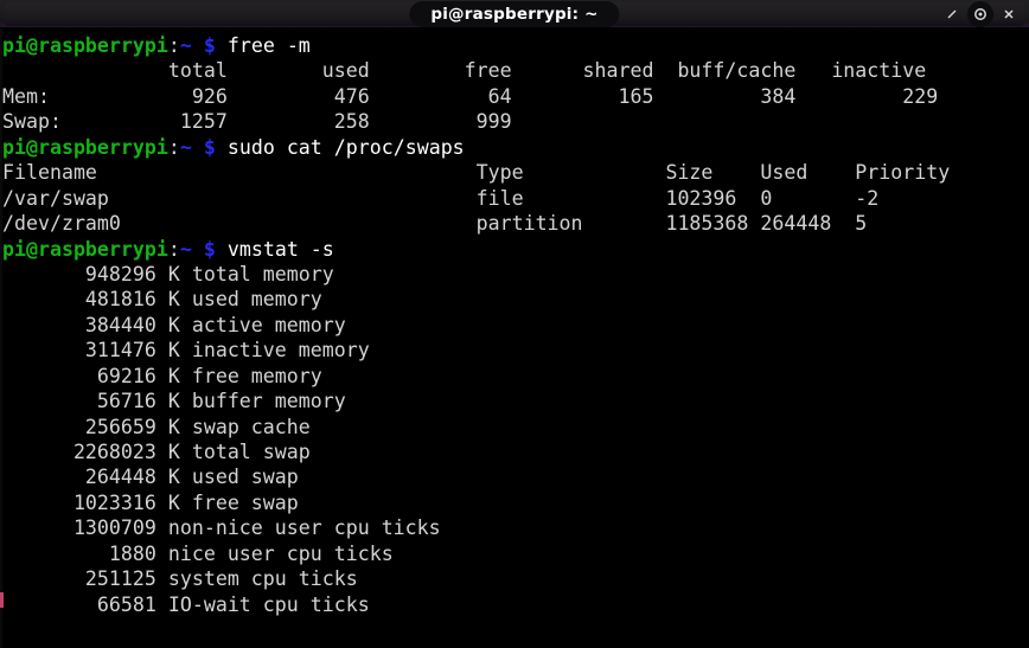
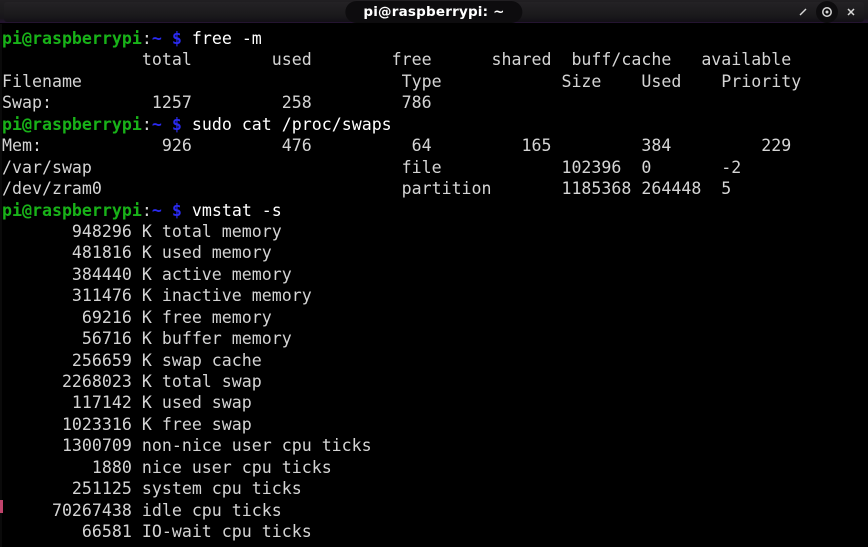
  pi@raspberrypi: ~
  pi@raspberrypi:~ $ free -m
- total used free shared buff/cache inactive
+ total used free shared buff/cache available
- Mem: 926 476 64 165 384 229
+ Filename Type Size Used Priority
- Swap: 1257 258 999
+ Swap: 1257 258 786
  pi@raspberrypi:~ $ sudo cat /proc/swaps
- Filename Type Size Used Priority
+ Mem: 926 476 64 165 384 229
  /var/swap file 102396 0 -2
  /dev/zram0 partition 1185368 264448 5
  pi@raspberrypi:~ $ vmstat -s
  948296 K total memory
  481816 K used memory
  384440 K active memory
  311476 K inactive memory
  69216 K free memory
  56716 K buffer memory
  256659 K swap cache
  2268023 K total swap
- 264448 K used swap
+ 117142 K used swap
  1023316 K free swap
  1300709 non-nice user cpu ticks
  1880 nice user cpu ticks
  251125 system cpu ticks
+ 70267438 idle cpu ticks
  66581 IO-wait cpu ticks
